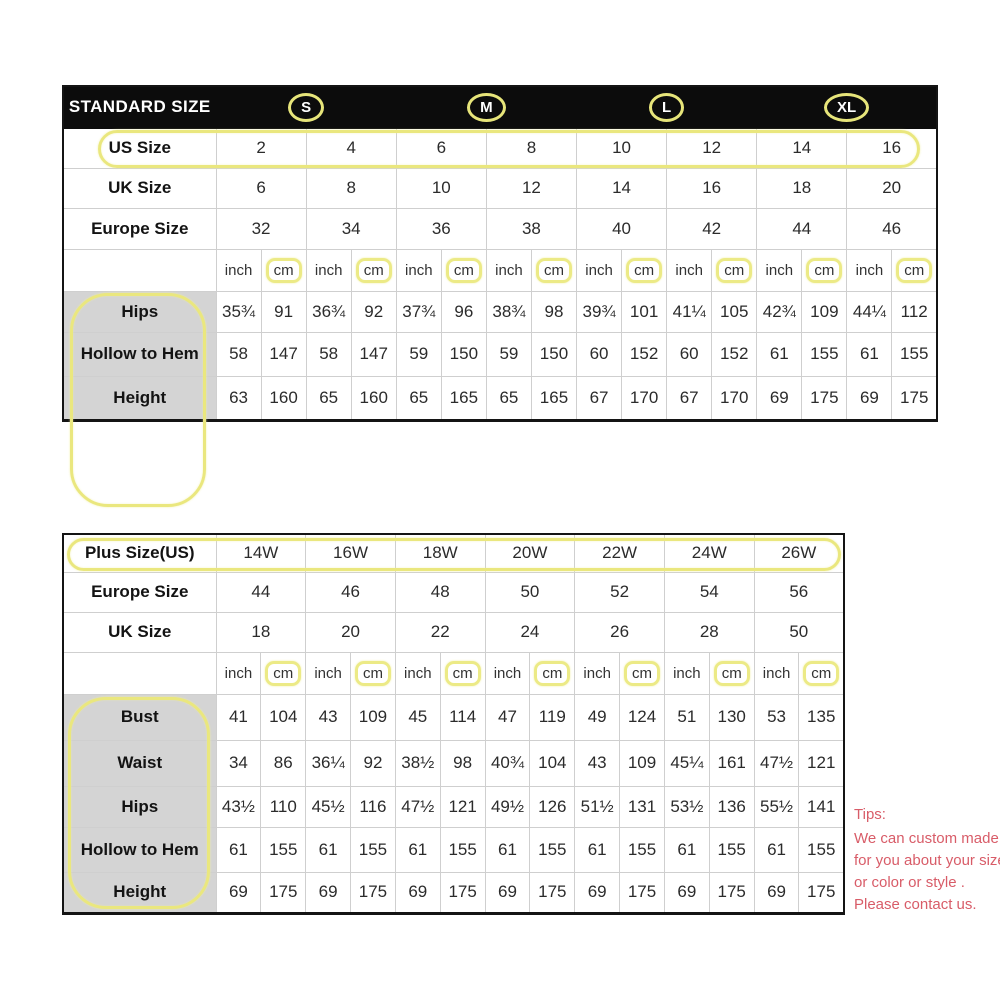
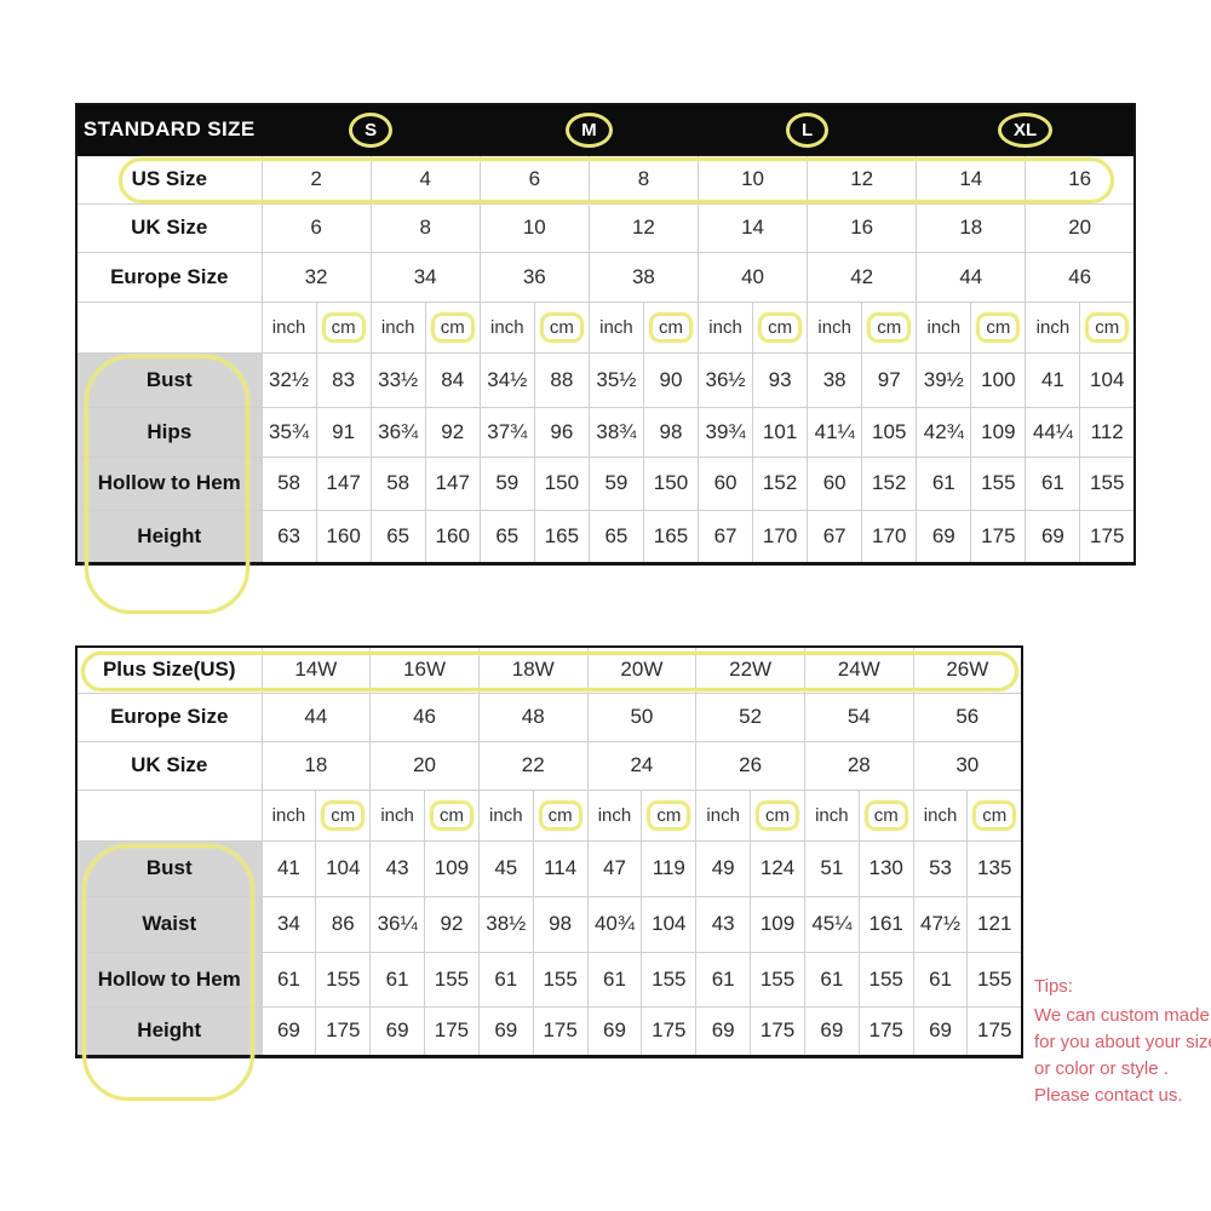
  STANDARD SIZE	S	M	L	XL
  US Size	2	4	6	8	10	12	14	16
  UK Size	6	8	10	12	14	16	18	20
  Europe Size	32	34	36	38	40	42	44	46
  	inch	cm	inch	cm	inch	cm	inch	cm	inch	cm	inch	cm	inch	cm	inch	cm
+ Bust	32½	83	33½	84	34½	88	35½	90	36½	93	38	97	39½	100	41	104
  Hips	35¾	91	36¾	92	37¾	96	38¾	98	39¾	101	41¼	105	42¾	109	44¼	112
  Hollow to Hem	58	147	58	147	59	150	59	150	60	152	60	152	61	155	61	155
  Height	63	160	65	160	65	165	65	165	67	170	67	170	69	175	69	175
  Plus Size(US)	14W	16W	18W	20W	22W	24W	26W
  Europe Size	44	46	48	50	52	54	56
- UK Size	18	20	22	24	26	28	50
+ UK Size	18	20	22	24	26	28	30
  	inch	cm	inch	cm	inch	cm	inch	cm	inch	cm	inch	cm	inch	cm
  Bust	41	104	43	109	45	114	47	119	49	124	51	130	53	135
  Waist	34	86	36¼	92	38½	98	40¾	104	43	109	45¼	161	47½	121
- Hips	43½	110	45½	116	47½	121	49½	126	51½	131	53½	136	55½	141
  Hollow to Hem	61	155	61	155	61	155	61	155	61	155	61	155	61	155
  Height	69	175	69	175	69	175	69	175	69	175	69	175	69	175
  Tips:
  We can custom made
  for you about your siz
  or color or style .
  Please contact us.
